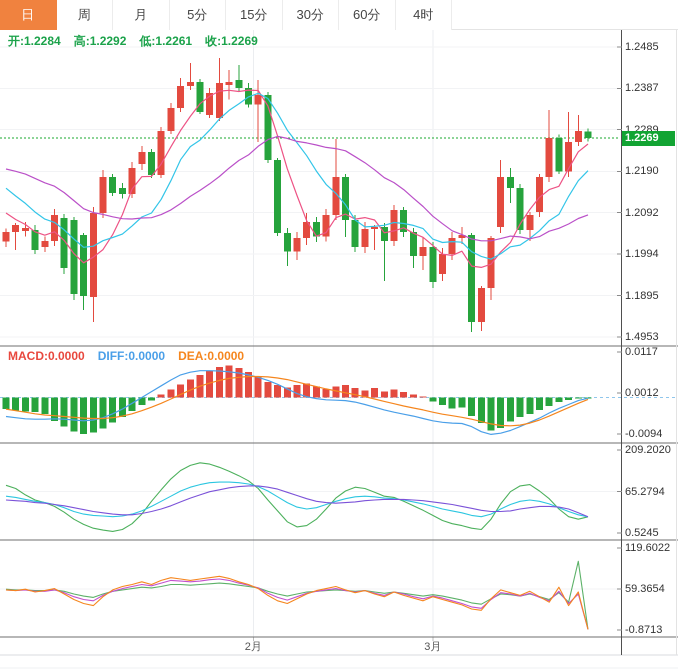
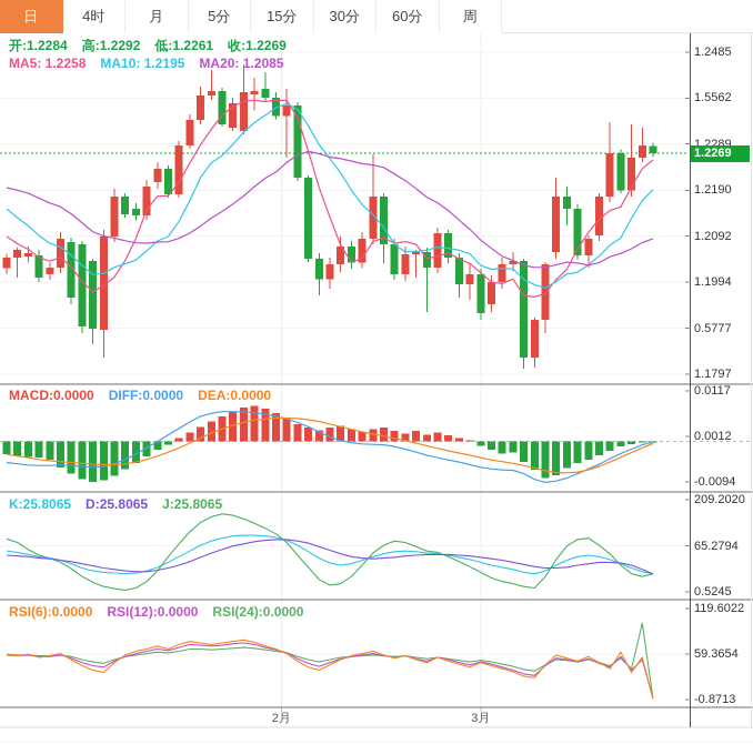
  开:1.2284 高:1.2292 低:1.2261 收:1.2269
+ MA5: 1.2258 MA10: 1.2195 MA20: 1.2085
  MACD:0.0000 DIFF:0.0000 DEA:0.0000
+ K:25.8065 D:25.8065 J:25.8065
+ RSI(6):0.0000 RSI(12):0.0000 RSI(24):0.0000
  2月
  3月
  1.2485
- 1.2387
+ 1.5562
  1.2190
  1.2092
  1.1994
- 1.1895
+ 0.5777
- 1.4953
+ 1.1797
  0.0117
  0.0012
  -0.0094
  209.2020
  65.2794
  0.5245
  119.6022
  59.3654
  -0.8713
  1.2269
  日
- 周
+ 4时
  月
  5分
  15分
  30分
  60分
- 4时
+ 周
